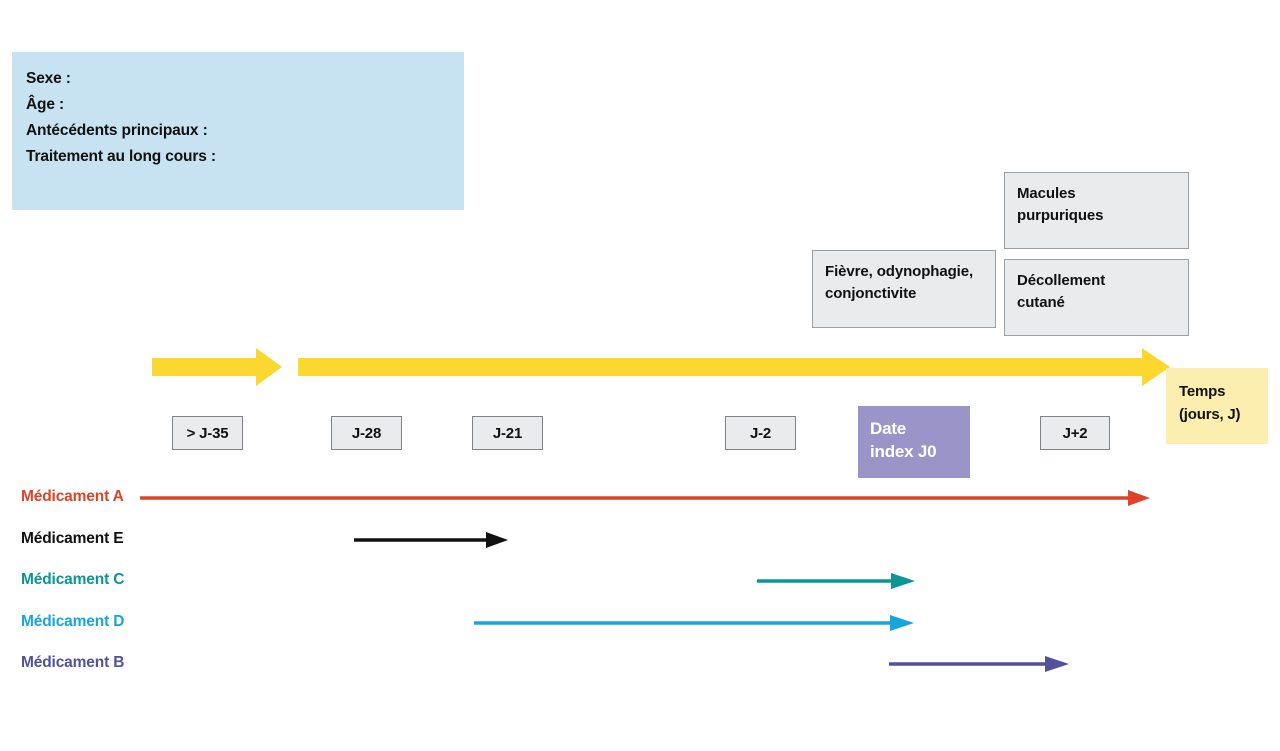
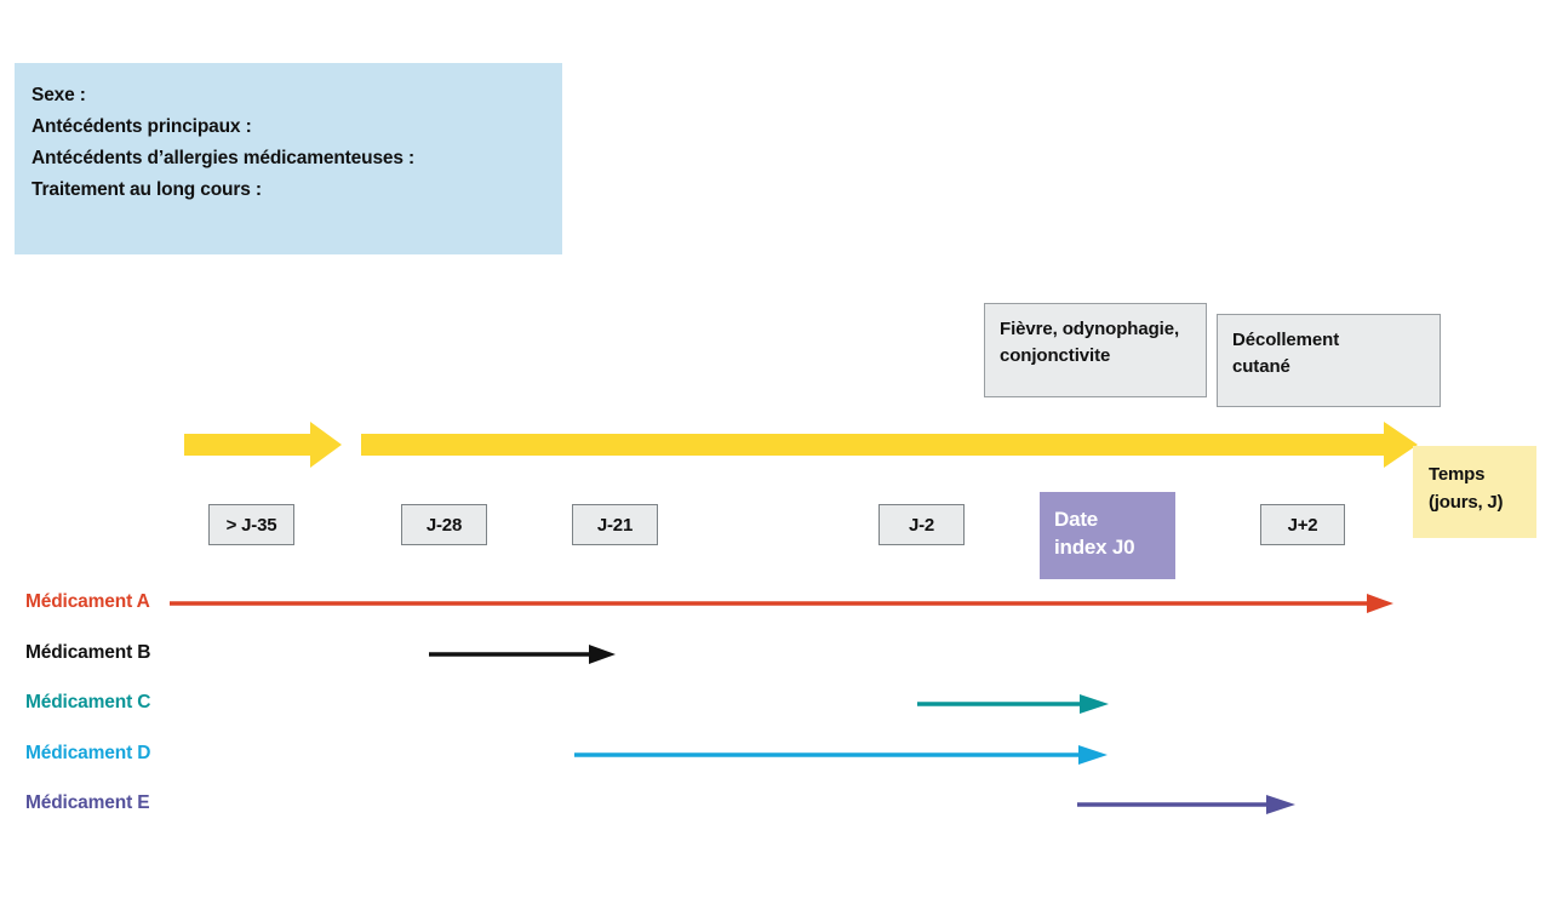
  Sexe :
- Âge :
  Antécédents principaux :
+ Antécédents d’allergies médicamenteuses :
  Traitement au long cours :
  Fièvre, odynophagie,
  conjonctivite
- Macules
- purpuriques
  Décollement
  cutané
  > J-35
  J-28
  J-21
  J-2
  J+2
  Date
  index J0
  Temps
  (jours, J)
  Médicament A
- Médicament E
+ Médicament B
  Médicament C
  Médicament D
- Médicament B
+ Médicament E
